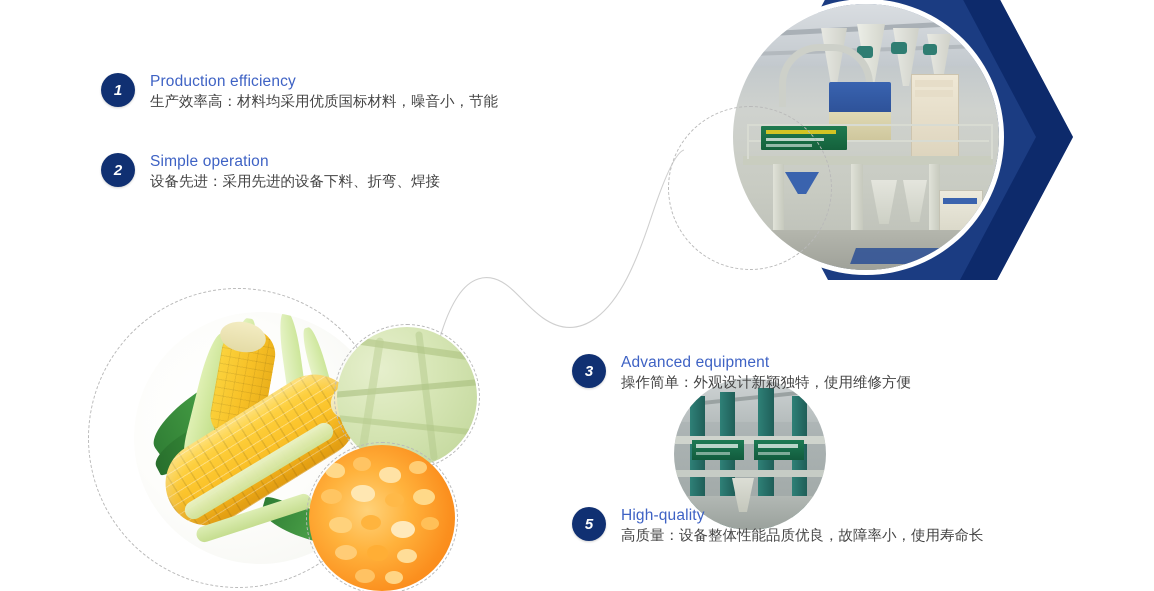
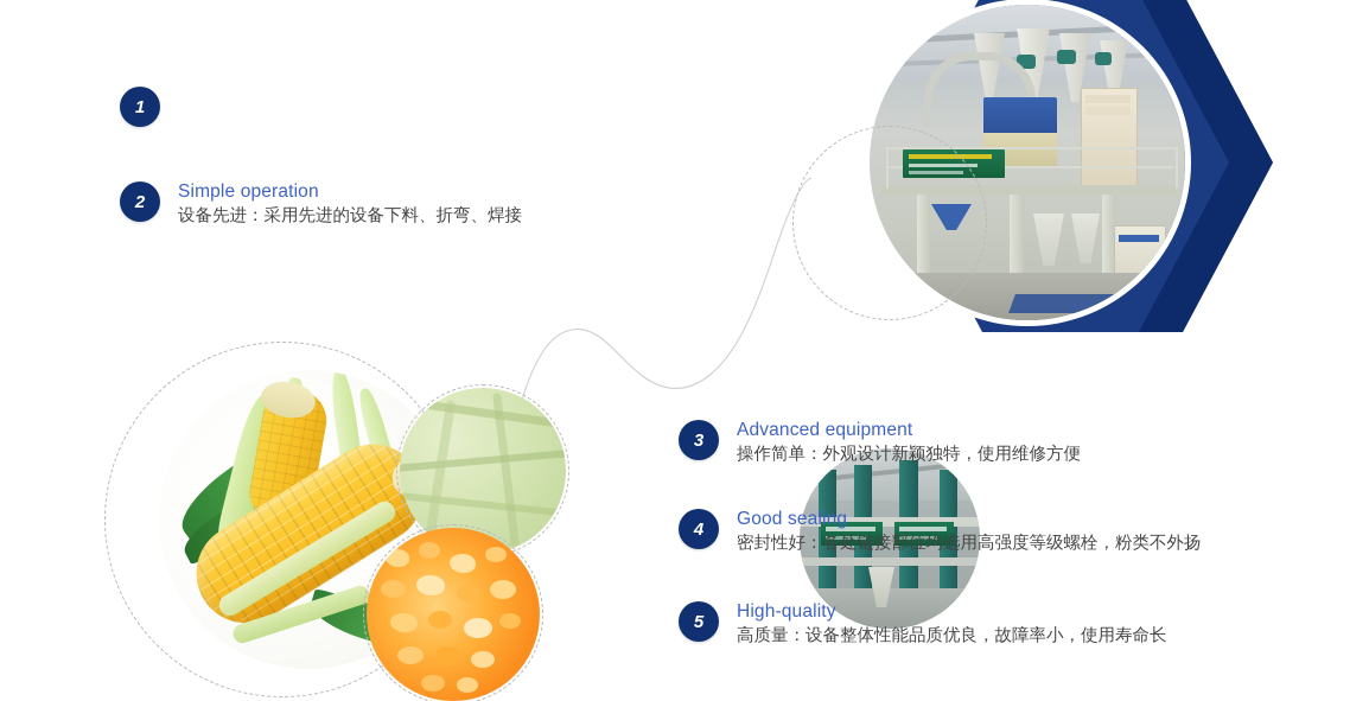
  1
- Production efficiency
- 生产效率高：材料均采用优质国标材料，噪音小，节能
  2
  Simple operation
  设备先进：采用先进的设备下料、折弯、焊接
  3
  Advanced equipment
  操作简单：外观设计新颖独特，使用维修方便
+ 4
+ Good sealing
+ 密封性好：各处链接部位均选用高强度等级螺栓，粉类不外扬
  5
  High-quality
  高质量：设备整体性能品质优良，故障率小，使用寿命长
